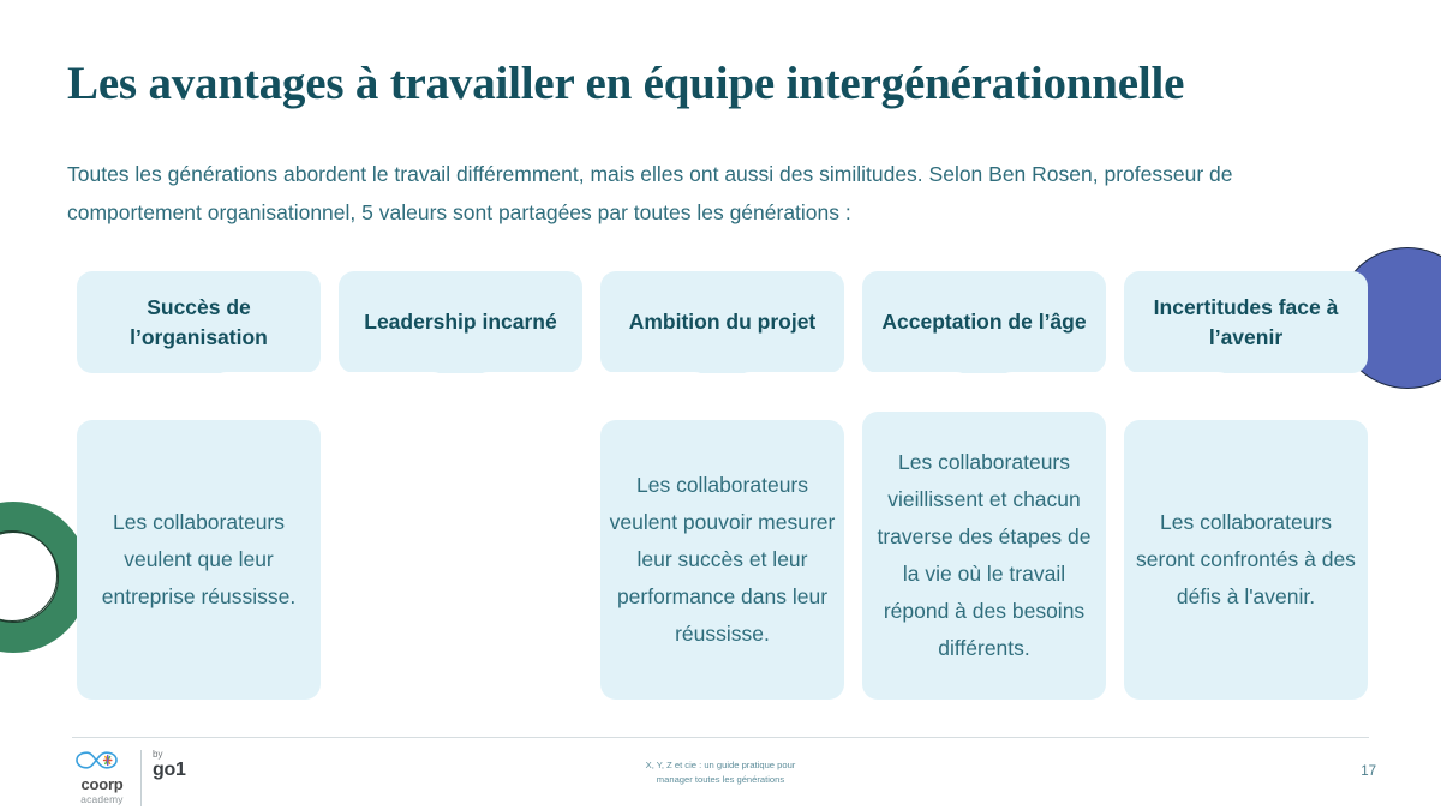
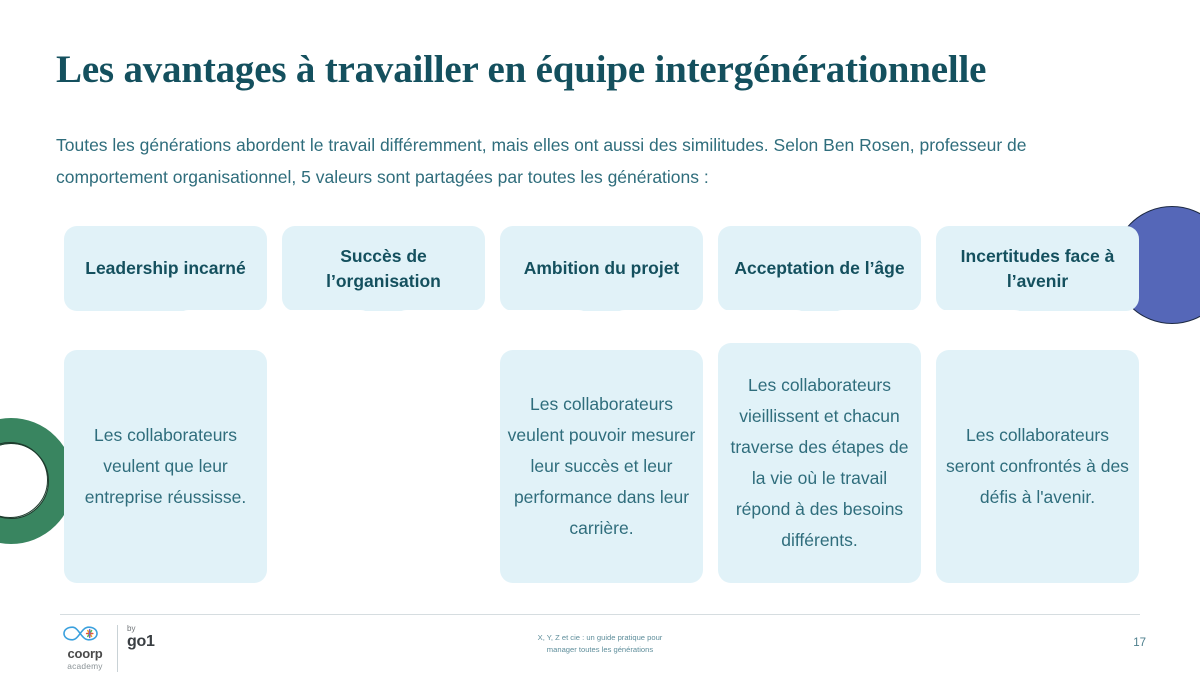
  Les avantages à travailler en équipe intergénérationnelle
  Toutes les générations abordent le travail différemment, mais elles ont aussi des similitudes. Selon Ben Rosen, professeur de comportement organisationnel, 5 valeurs sont partagées par toutes les générations :
- Succès de l’organisation
+ Leadership incarné
  Les collaborateurs veulent que leur entreprise réussisse.
- Leadership incarné
+ Succès de l’organisation
  Ambition du projet
- Les collaborateurs veulent pouvoir mesurer leur succès et leur performance dans leur réussisse.
+ Les collaborateurs veulent pouvoir mesurer leur succès et leur performance dans leur carrière.
  Acceptation de l’âge
  Les collaborateurs vieillissent et chacun traverse des étapes de la vie où le travail répond à des besoins différents.
  Incertitudes face à l’avenir
  Les collaborateurs seront confrontés à des défis à l'avenir.
  coorp
  academy
  by
  go1
  X, Y, Z et cie : un guide pratique pour
  manager toutes les générations
  17
